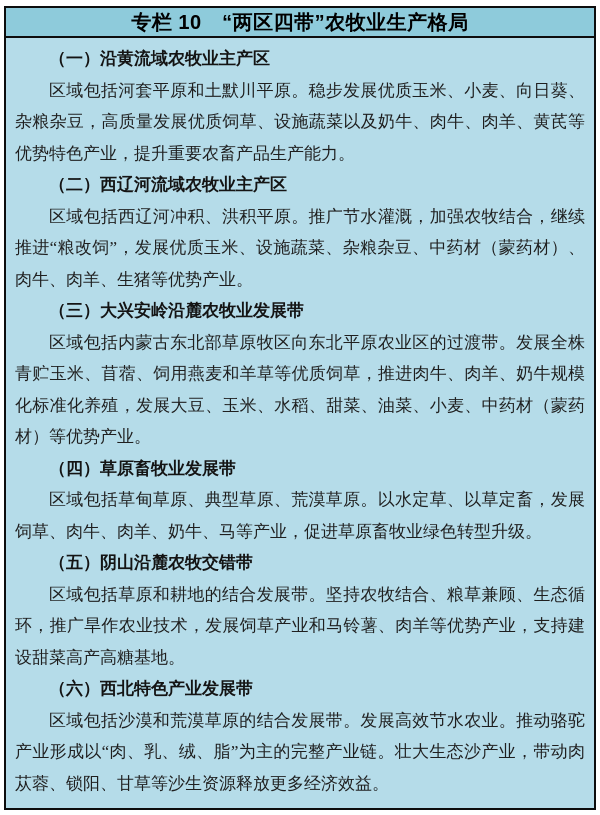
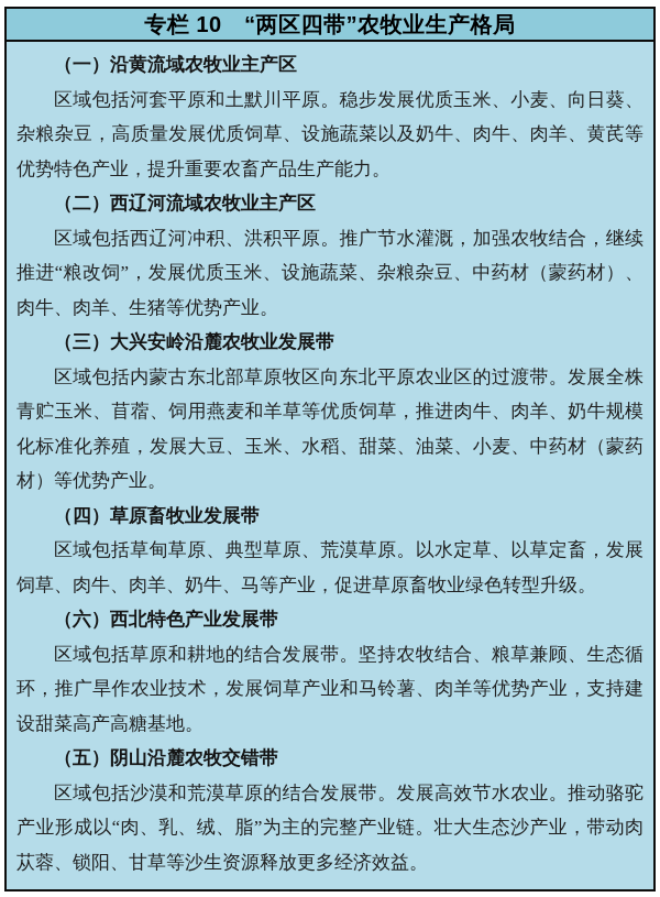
  专栏 10 “两区四带”农牧业生产格局
  （一）沿黄流域农牧业主产区
  区域包括河套平原和土默川平原。稳步发展优质玉米、小麦、向日葵、杂粮杂豆，高质量发展优质饲草、设施蔬菜以及奶牛、肉牛、肉羊、黄芪等优势特色产业，提升重要农畜产品生产能力。
  （二）西辽河流域农牧业主产区
  区域包括西辽河冲积、洪积平原。推广节水灌溉，加强农牧结合，继续推进“粮改饲”，发展优质玉米、设施蔬菜、杂粮杂豆、中药材（蒙药材）、肉牛、肉羊、生猪等优势产业。
  （三）大兴安岭沿麓农牧业发展带
  区域包括内蒙古东北部草原牧区向东北平原农业区的过渡带。发展全株青贮玉米、苜蓿、饲用燕麦和羊草等优质饲草，推进肉牛、肉羊、奶牛规模化标准化养殖，发展大豆、玉米、水稻、甜菜、油菜、小麦、中药材（蒙药材）等优势产业。
  （四）草原畜牧业发展带
  区域包括草甸草原、典型草原、荒漠草原。以水定草、以草定畜，发展饲草、肉牛、肉羊、奶牛、马等产业，促进草原畜牧业绿色转型升级。
- （五）阴山沿麓农牧交错带
+ （六）西北特色产业发展带
  区域包括草原和耕地的结合发展带。坚持农牧结合、粮草兼顾、生态循环，推广旱作农业技术，发展饲草产业和马铃薯、肉羊等优势产业，支持建设甜菜高产高糖基地。
- （六）西北特色产业发展带
+ （五）阴山沿麓农牧交错带
  区域包括沙漠和荒漠草原的结合发展带。发展高效节水农业。推动骆驼产业形成以“肉、乳、绒、脂”为主的完整产业链。壮大生态沙产业，带动肉苁蓉、锁阳、甘草等沙生资源释放更多经济效益。
